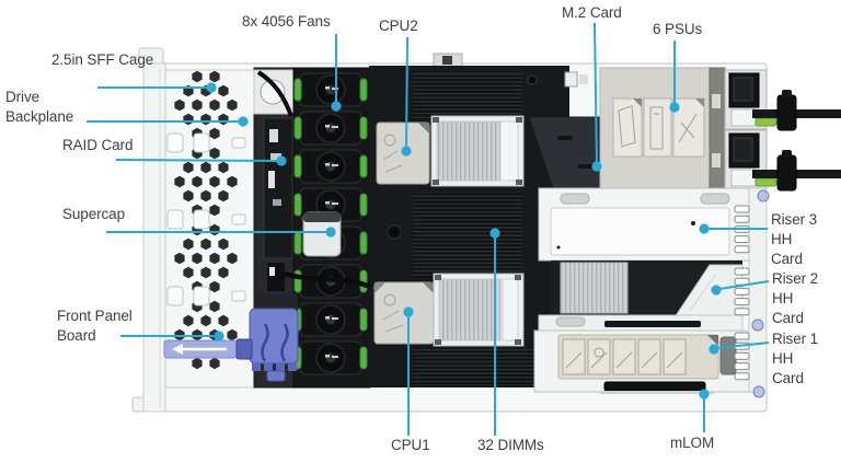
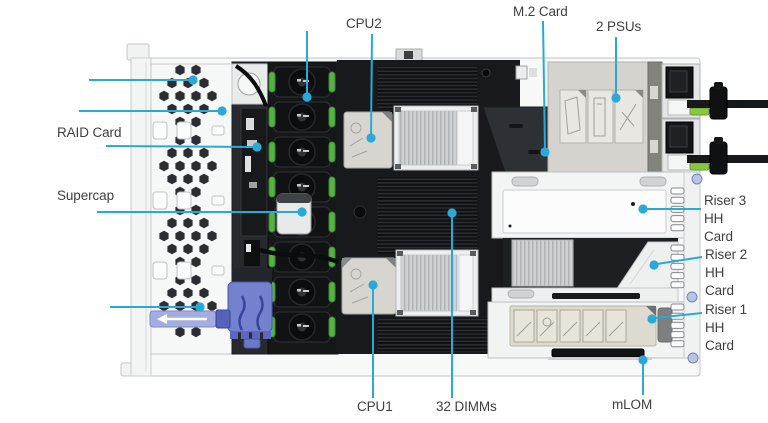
- 2.5in SFF Cage
- Drive
- Backplane
  RAID Card
  Supercap
- Front Panel
- Board
- 8x 4056 Fans
  CPU2
  M.2 Card
- 6 PSUs
+ 2 PSUs
  Riser 3 HH
  Card
  Riser 2 HH
  Card
  Riser 1 HH
  Card
  CPU1
  32 DIMMs
  mLOM
